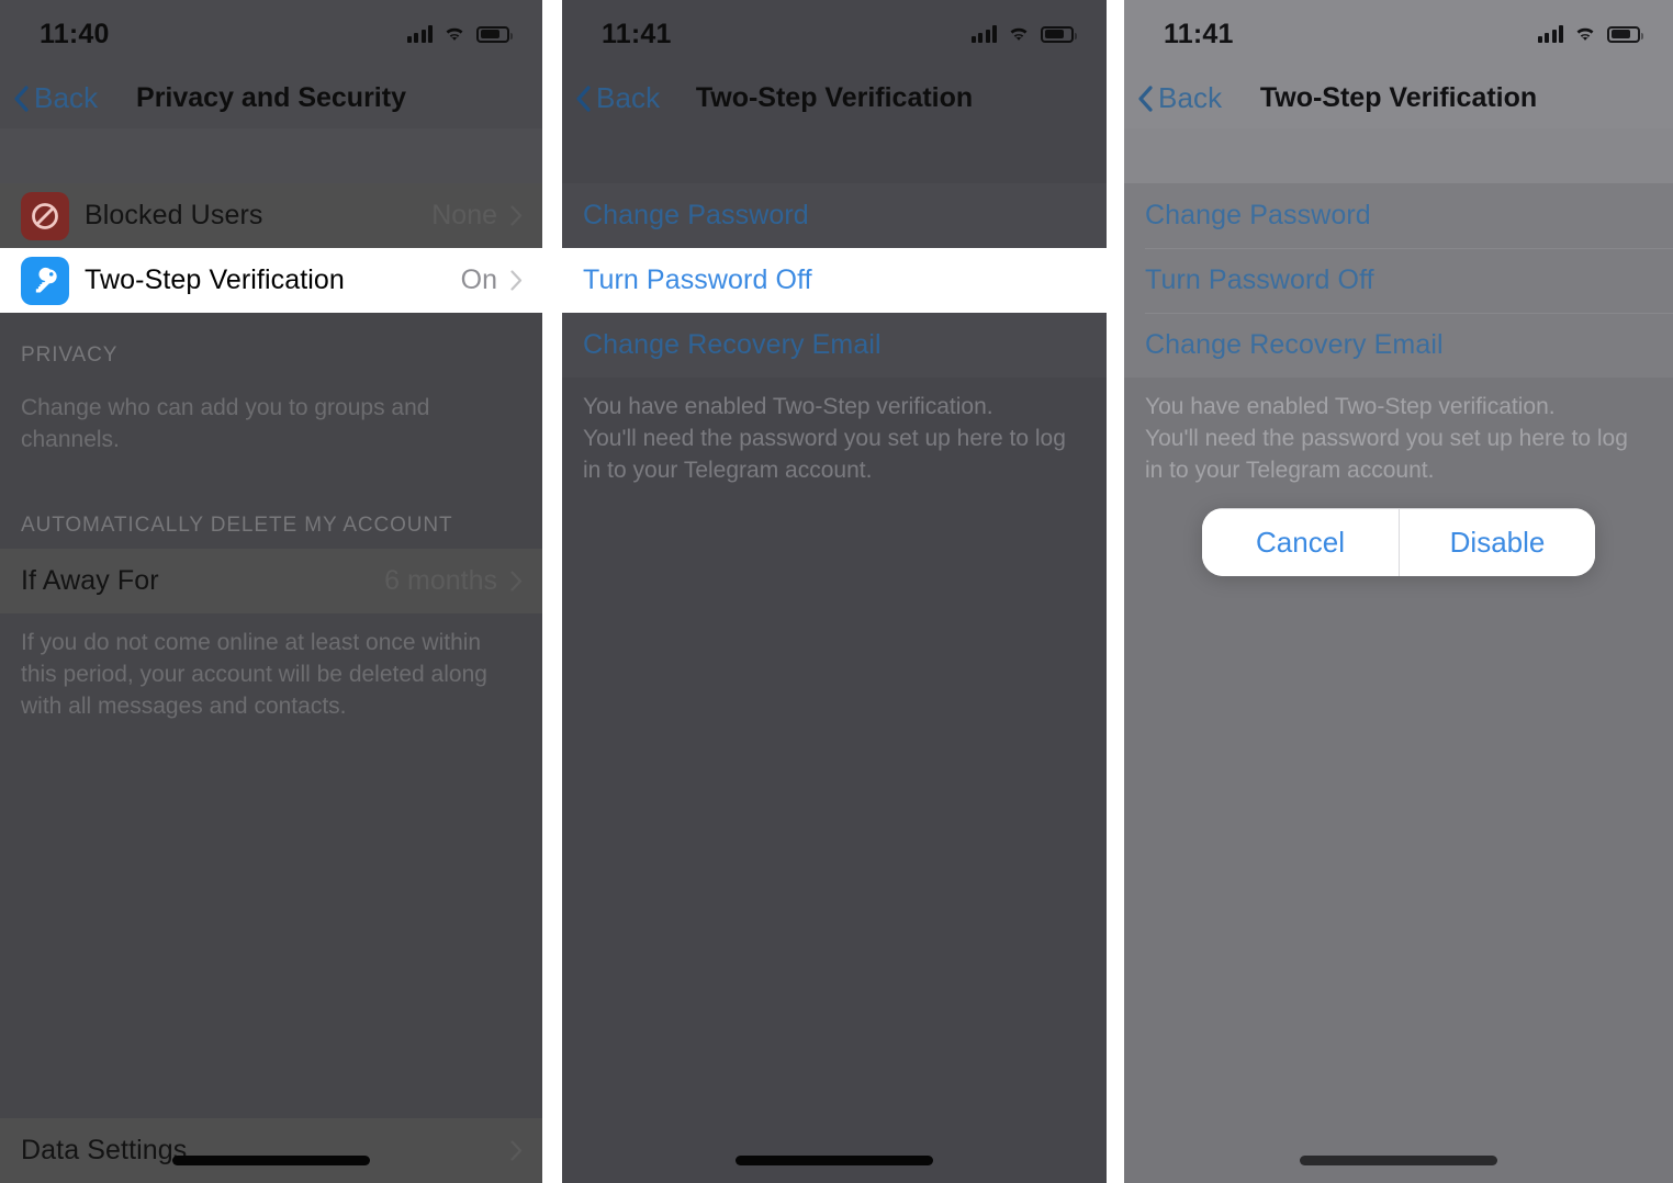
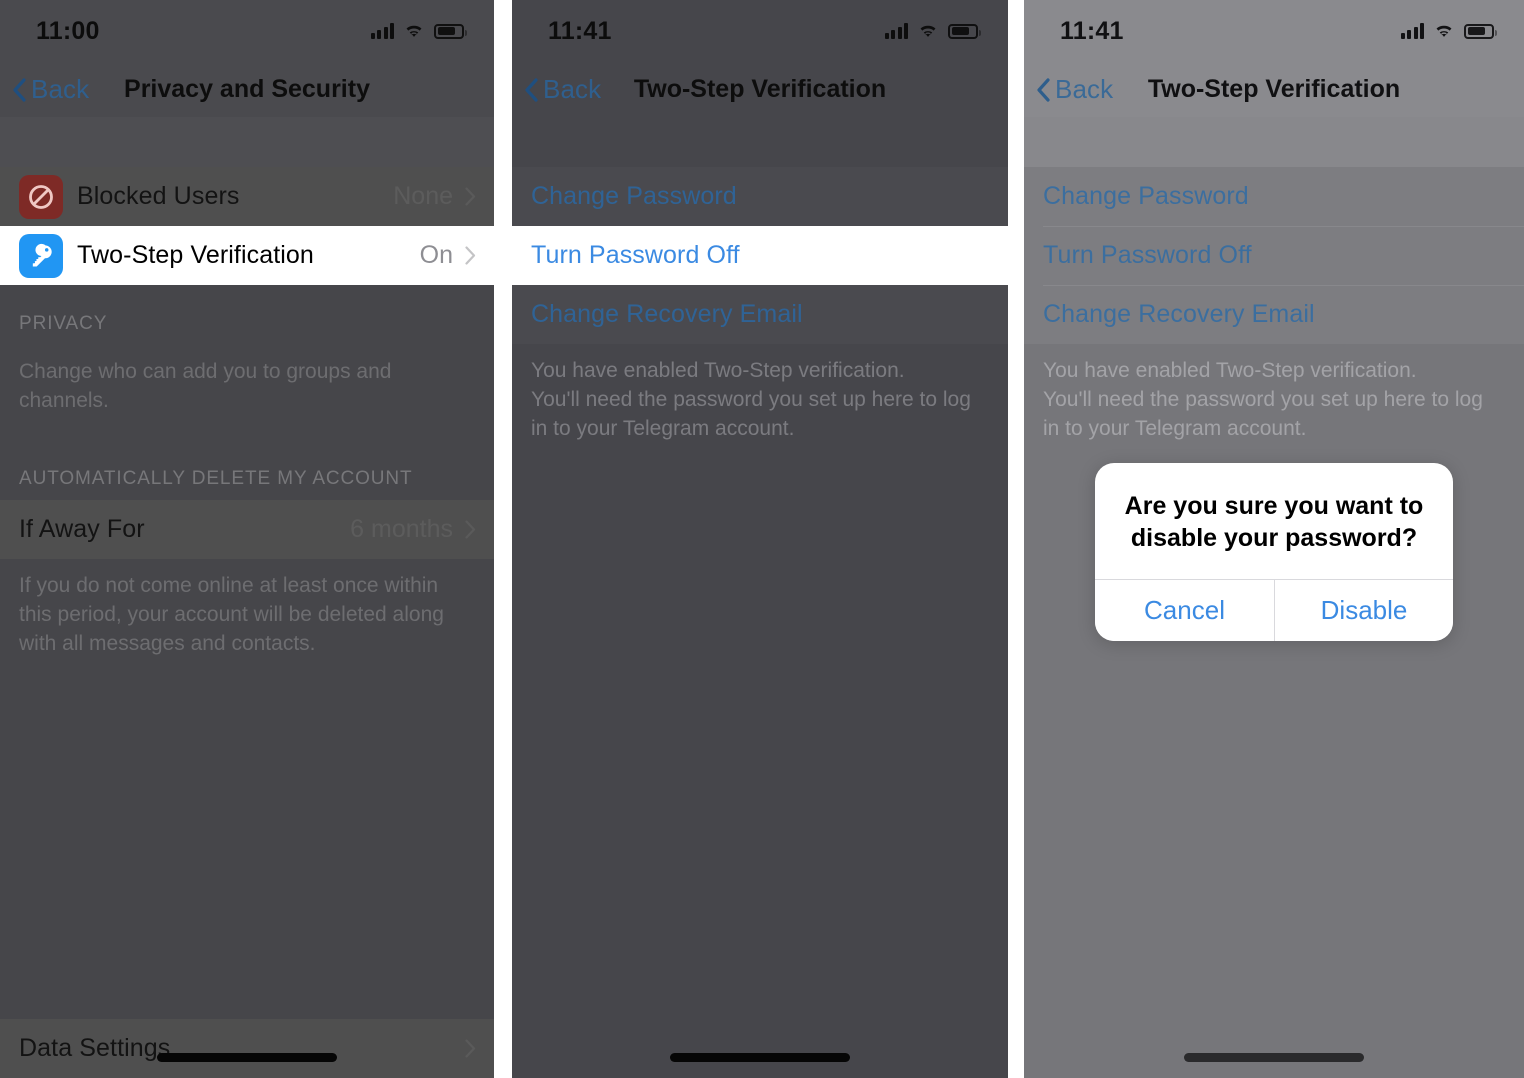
- 11:40
+ 11:00
  Back
  Privacy and Security
  Blocked Users
  Two-Step Verification
  On
  PRIVACY
  Change who can add you to groups and channels.
  AUTOMATICALLY DELETE MY ACCOUNT
  If Away For
  If you do not come online at least once within this period, your account will be deleted along with all messages and contacts.
  Data Settings
  11:41
  Back
  Two-Step Verification
  Change Password
  Turn Password Off
  Change Recovery Email
  You have enabled Two-Step verification.
  You'll need the password you set up here to log in to your Telegram account.
  11:41
  Back
  Two-Step Verification
  Change Password
  Turn Password Off
  Change Recovery Email
  You have enabled Two-Step verification.
  You'll need the password you set up here to log in to your Telegram account.
+ Are you sure you want to disable your password?
  Cancel
  Disable
